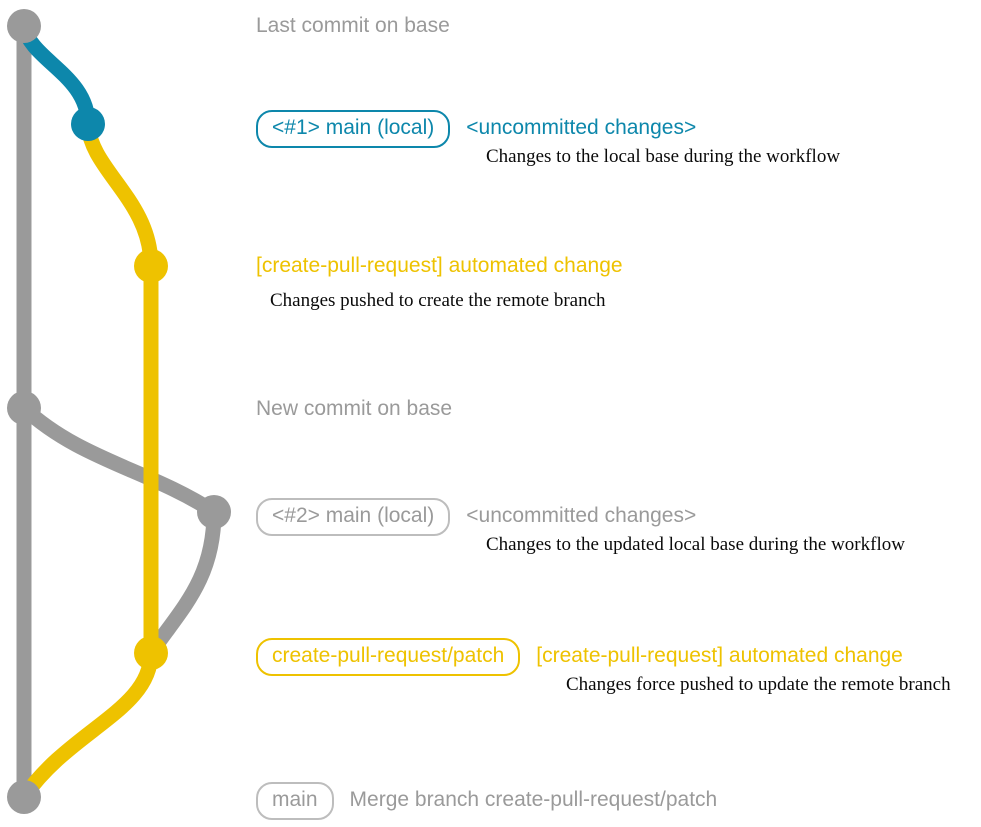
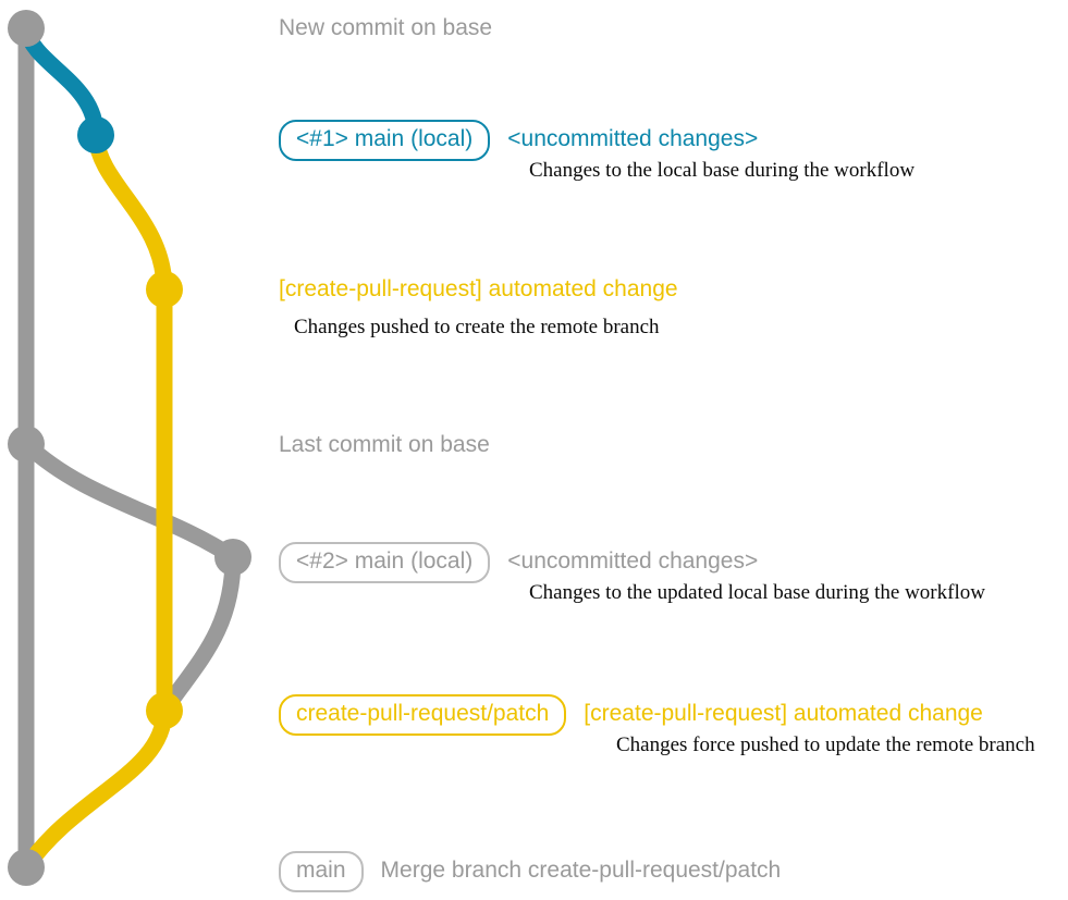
- Last commit on base
+ New commit on base
  <#1> main (local)
  <uncommitted changes>
  Changes to the local base during the workflow
  [create-pull-request] automated change
  Changes pushed to create the remote branch
- New commit on base
+ Last commit on base
  <#2> main (local)
  <uncommitted changes>
  Changes to the updated local base during the workflow
  create-pull-request/patch
  [create-pull-request] automated change
  Changes force pushed to update the remote branch
  main
  Merge branch create-pull-request/patch
